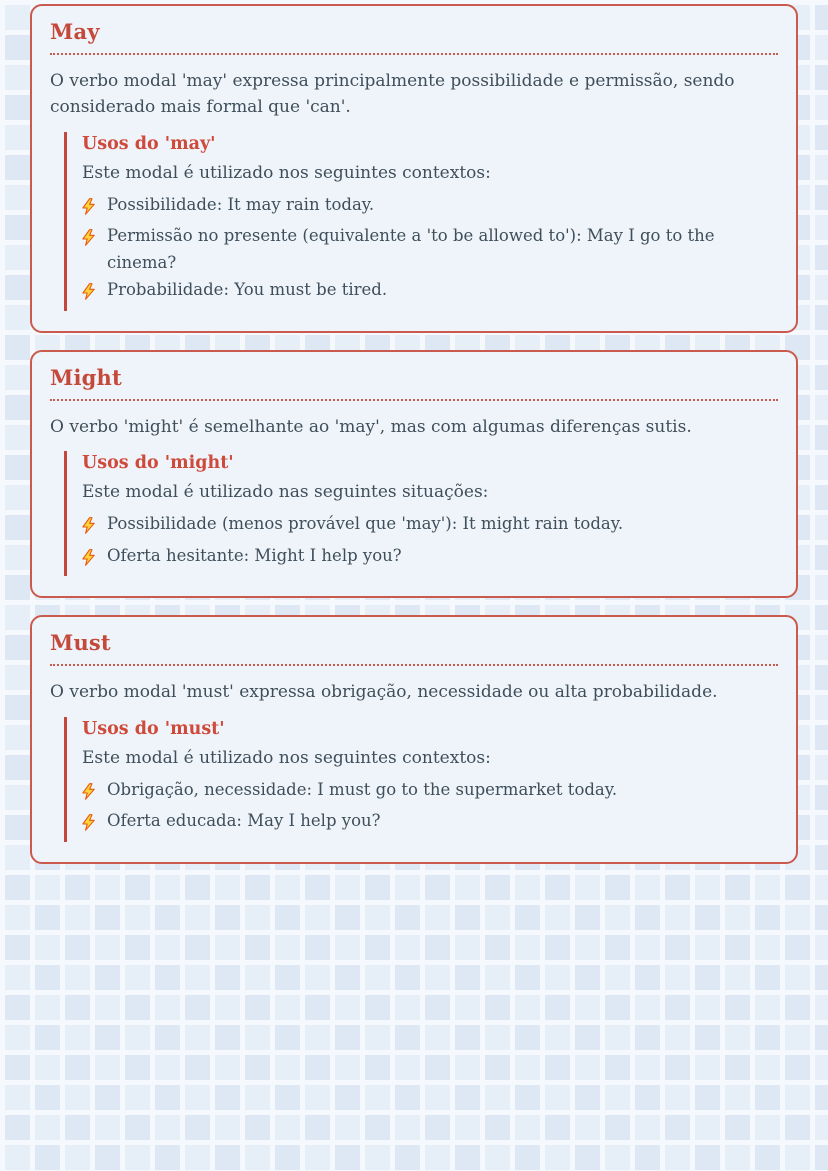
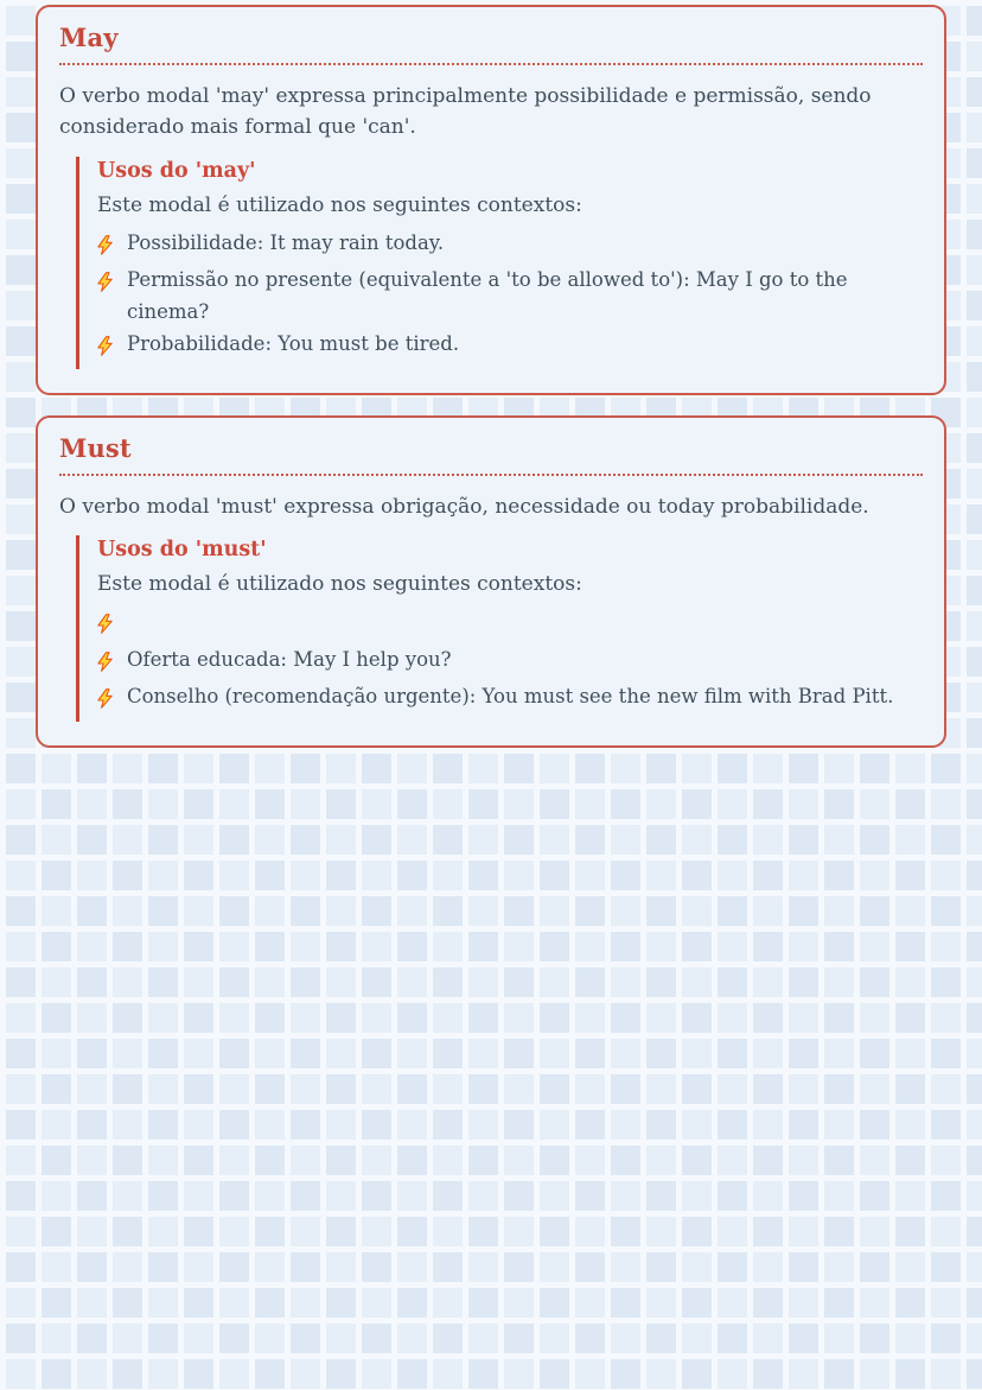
  May
  O verbo modal 'may' expressa principalmente possibilidade e permissão, sendo considerado mais formal que 'can'.
  Usos do 'may'
  Este modal é utilizado nos seguintes contextos:
  Possibilidade: It may rain today.
  Permissão no presente (equivalente a 'to be allowed to'): May I go to the cinema?
  Probabilidade: You must be tired.
- Might
- O verbo 'might' é semelhante ao 'may', mas com algumas diferenças sutis.
- Usos do 'might'
- Este modal é utilizado nas seguintes situações:
- Possibilidade (menos provável que 'may'): It might rain today.
- Oferta hesitante: Might I help you?
  Must
- O verbo modal 'must' expressa obrigação, necessidade ou alta probabilidade.
+ O verbo modal 'must' expressa obrigação, necessidade ou today probabilidade.
  Usos do 'must'
  Este modal é utilizado nos seguintes contextos:
- Obrigação, necessidade: I must go to the supermarket today.
  Oferta educada: May I help you?
+ Conselho (recomendação urgente): You must see the new film with Brad Pitt.
